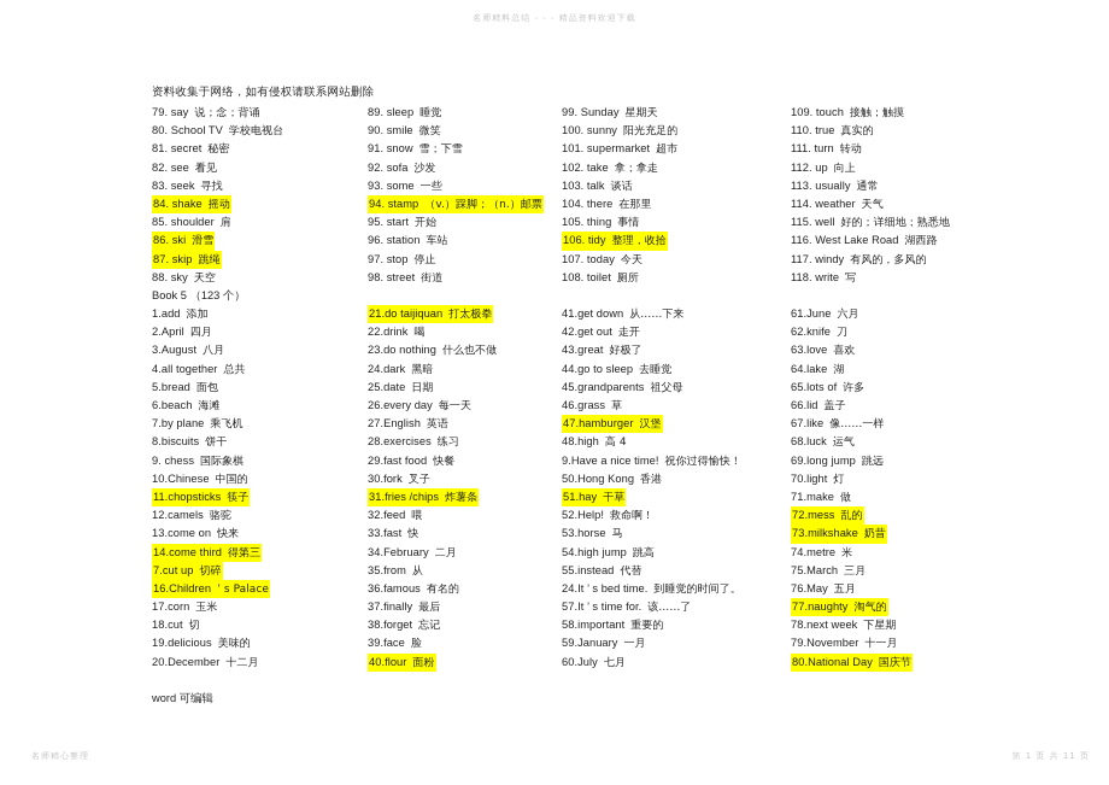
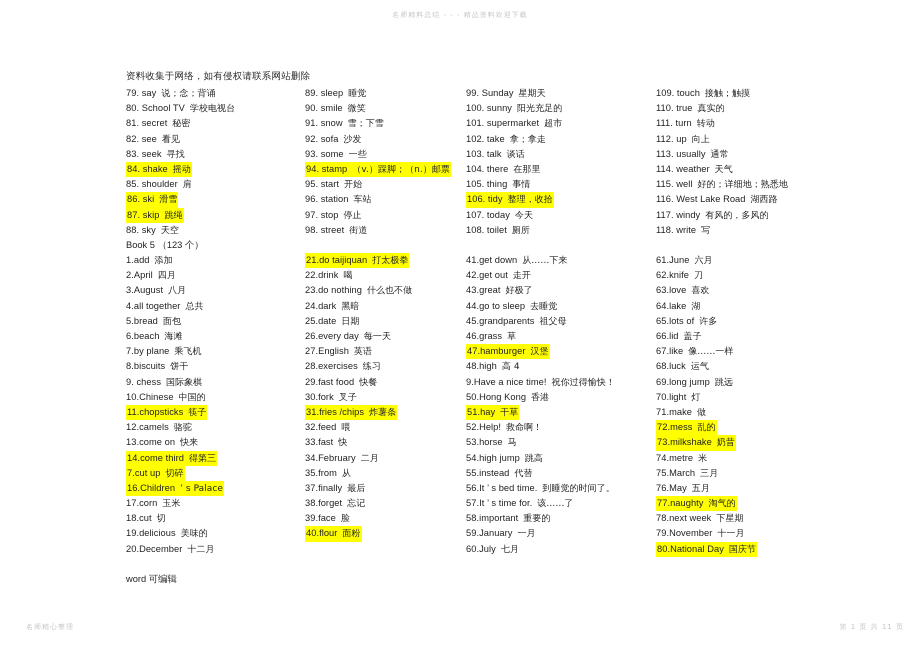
  名师精料总结 - - - 精品资料欢迎下载
  名师精心整理
  第 1 页 共 11 页
  资料收集于网络，如有侵权请联系网站删除
  79. say 说；念；背诵
  80. School TV 学校电视台
  81. secret 秘密
  82. see 看见
  83. seek 寻找
  84. shake 摇动
  85. shoulder 肩
  86. ski 滑雪
  87. skip 跳绳
  88. sky 天空
  Book 5 （123 个）
  1.add 添加
  2.April 四月
  3.August 八月
  4.all together 总共
  5.bread 面包
  6.beach 海滩
  7.by plane 乘飞机
  8.biscuits 饼干
  9. chess 国际象棋
  10.Chinese 中国的
  11.chopsticks 筷子
  12.camels 骆驼
  13.come on 快来
  14.come third 得第三
  7.cut up 切碎
  16.Children ’ s Palace
  17.corn 玉米
  18.cut 切
  19.delicious 美味的
  20.December 十二月
  word 可编辑
  89. sleep 睡觉
  90. smile 微笑
  91. snow 雪；下雪
  92. sofa 沙发
  93. some 一些
  94. stamp （v.）踩脚；（n.）邮票
  95. start 开始
  96. station 车站
  97. stop 停止
  98. street 街道
  21.do taijiquan 打太极拳
  22.drink 喝
  23.do nothing 什么也不做
  24.dark 黑暗
  25.date 日期
  26.every day 每一天
  27.English 英语
  28.exercises 练习
  29.fast food 快餐
  30.fork 叉子
  31.fries /chips 炸薯条
  32.feed 喂
  33.fast 快
  34.February 二月
  35.from 从
- 36.famous 有名的
  37.finally 最后
  38.forget 忘记
  39.face 脸
  40.flour 面粉
  99. Sunday 星期天
  100. sunny 阳光充足的
  101. supermarket 超市
  102. take 拿；拿走
  103. talk 谈话
  104. there 在那里
  105. thing 事情
  106. tidy 整理，收拾
  107. today 今天
  108. toilet 厕所
  41.get down 从……下来
  42.get out 走开
  43.great 好极了
  44.go to sleep 去睡觉
  45.grandparents 祖父母
  46.grass 草
  47.hamburger 汉堡
  48.high 高 4
  9.Have a nice time! 祝你过得愉快！
  50.Hong Kong 香港
  51.hay 干草
  52.Help! 救命啊！
  53.horse 马
  54.high jump 跳高
  55.instead 代替
- 24.It ’ s bed time. 到睡觉的时间了。
+ 56.It ’ s bed time. 到睡觉的时间了。
  57.It ’ s time for. 该……了
  58.important 重要的
  59.January 一月
  60.July 七月
  109. touch 接触；触摸
  110. true 真实的
  111. turn 转动
  112. up 向上
  113. usually 通常
  114. weather 天气
  115. well 好的；详细地；熟悉地
  116. West Lake Road 湖西路
  117. windy 有风的，多风的
  118. write 写
  61.June 六月
  62.knife 刀
  63.love 喜欢
  64.lake 湖
  65.lots of 许多
  66.lid 盖子
  67.like 像……一样
  68.luck 运气
  69.long jump 跳远
  70.light 灯
  71.make 做
  72.mess 乱的
  73.milkshake 奶昔
  74.metre 米
  75.March 三月
  76.May 五月
  77.naughty 淘气的
  78.next week 下星期
  79.November 十一月
  80.National Day 国庆节
